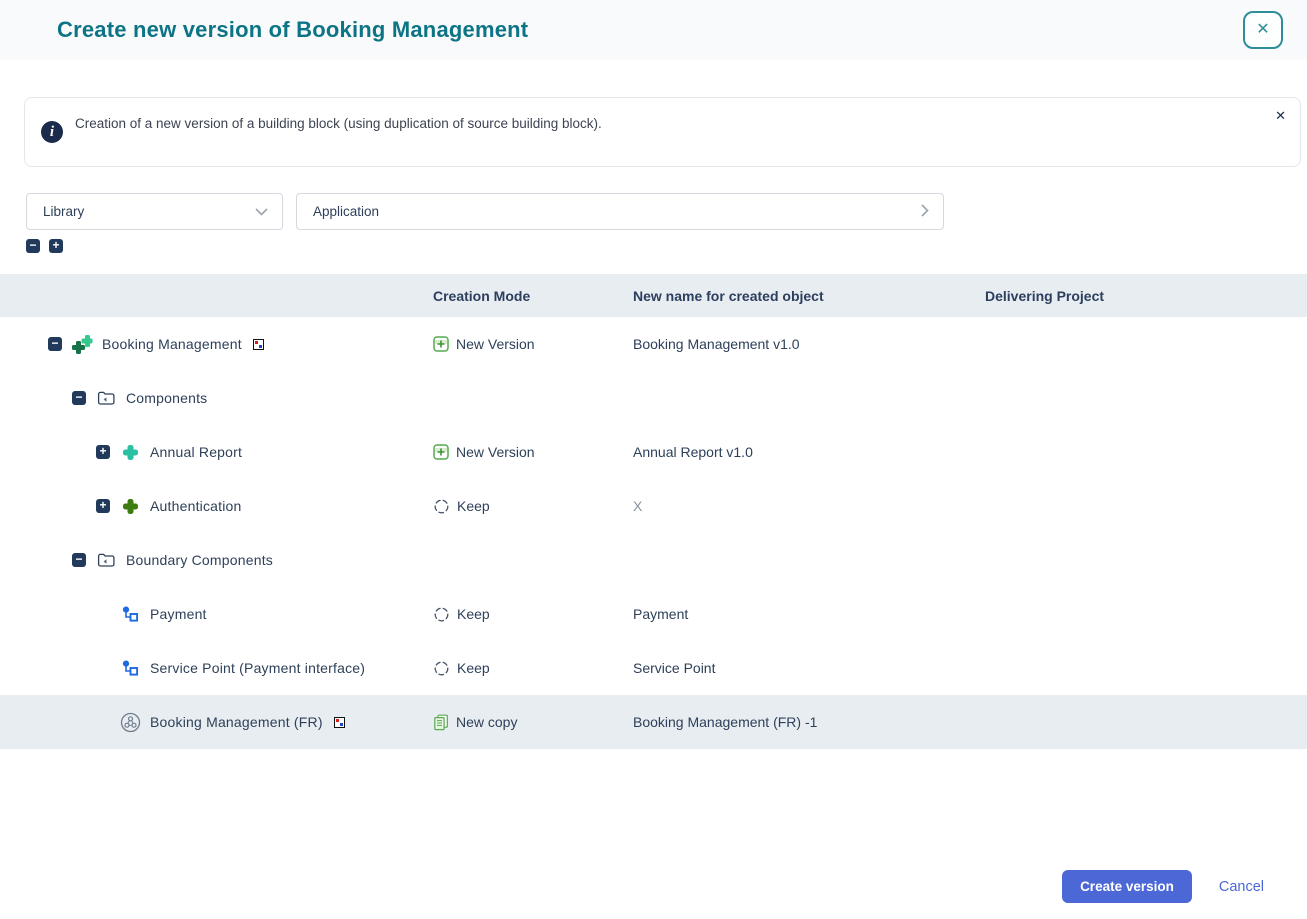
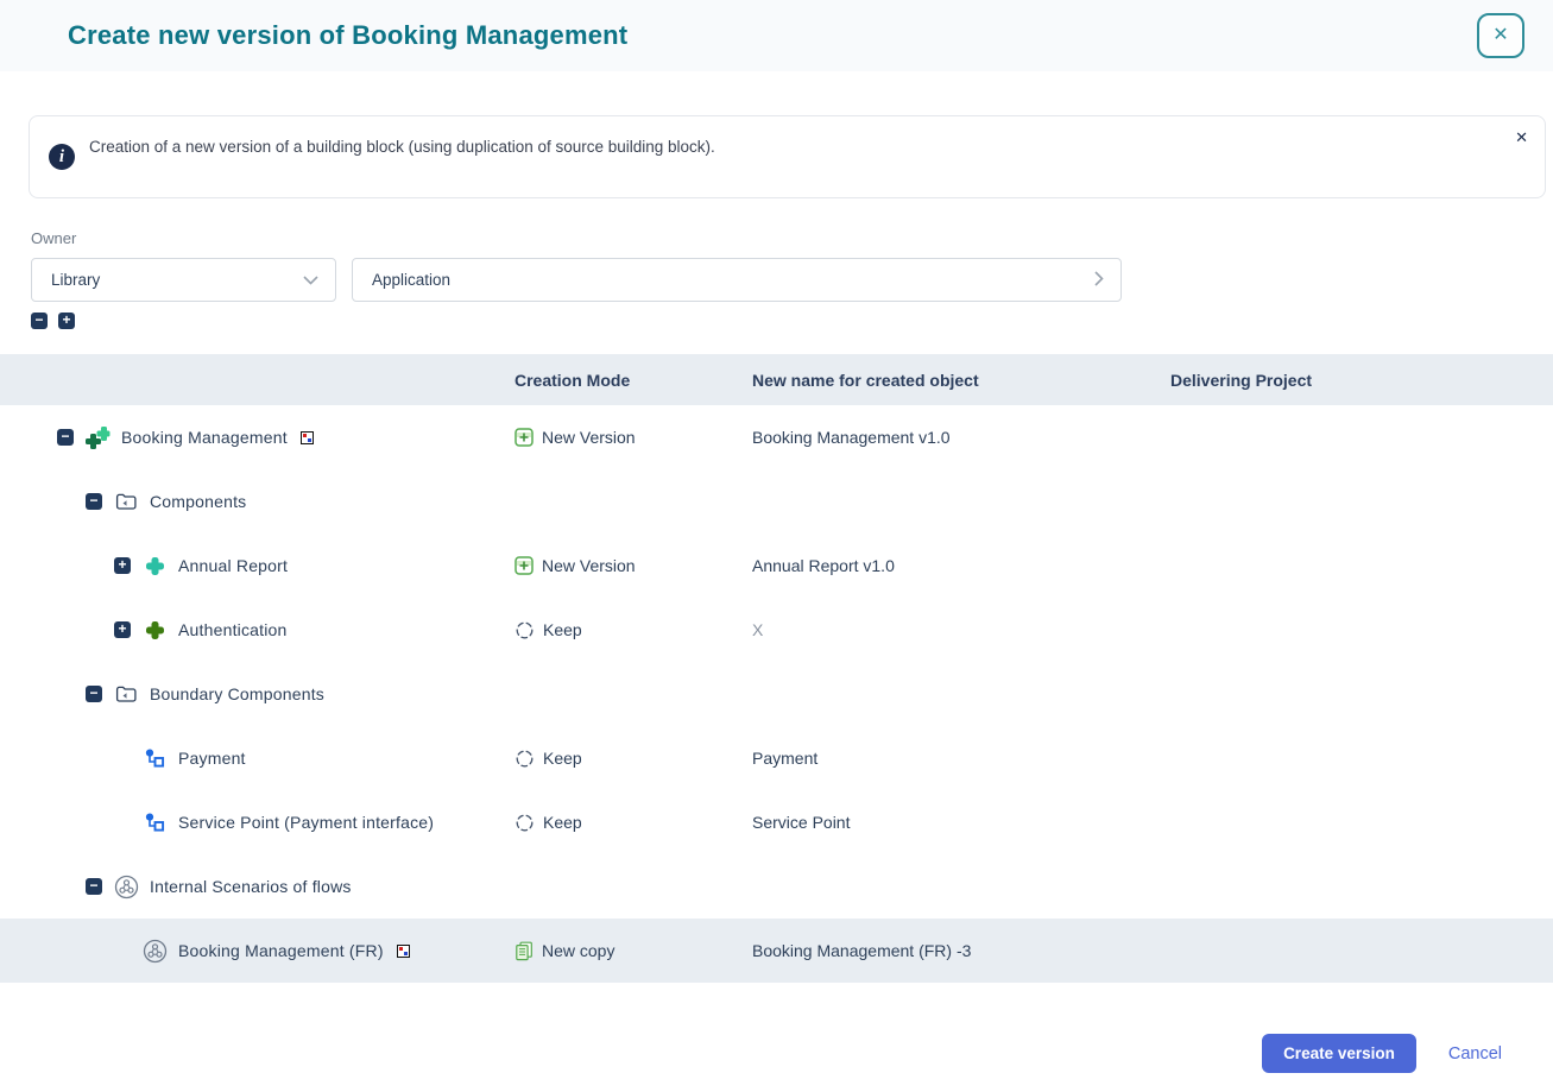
  Create new version of Booking Management
  ✕
  i
  Creation of a new version of a building block (using duplication of source building block).
  ✕
+ Owner
  Library
  Application
  Creation Mode
  New name for created object
  Delivering Project
  Booking Management
  New Version
  Booking Management v1.0
  Components
  Annual Report
  New Version
  Annual Report v1.0
  Authentication
  Keep
  X
  Boundary Components
  Payment
  Keep
  Payment
  Service Point (Payment interface)
  Keep
  Service Point
+ Internal Scenarios of flows
  Booking Management (FR)
  New copy
- Booking Management (FR) -1
+ Booking Management (FR) -3
  Create version
  Cancel
